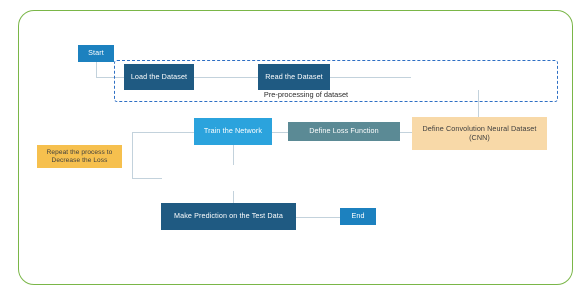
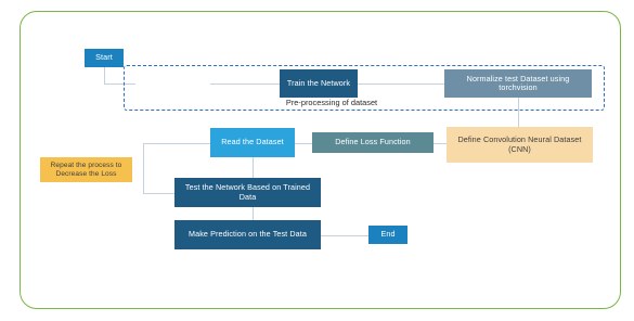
  Pre-processing of dataset
  Start
- Load the Dataset
- Read the Dataset
+ Train the Network
+ Normalize test Dataset using torchvision
  Define Convolution Neural Dataset (CNN)
  Define Loss Function
- Train the Network
+ Read the Dataset
+ Test the Network Based on Trained Data
  Make Prediction on the Test Data
  End
